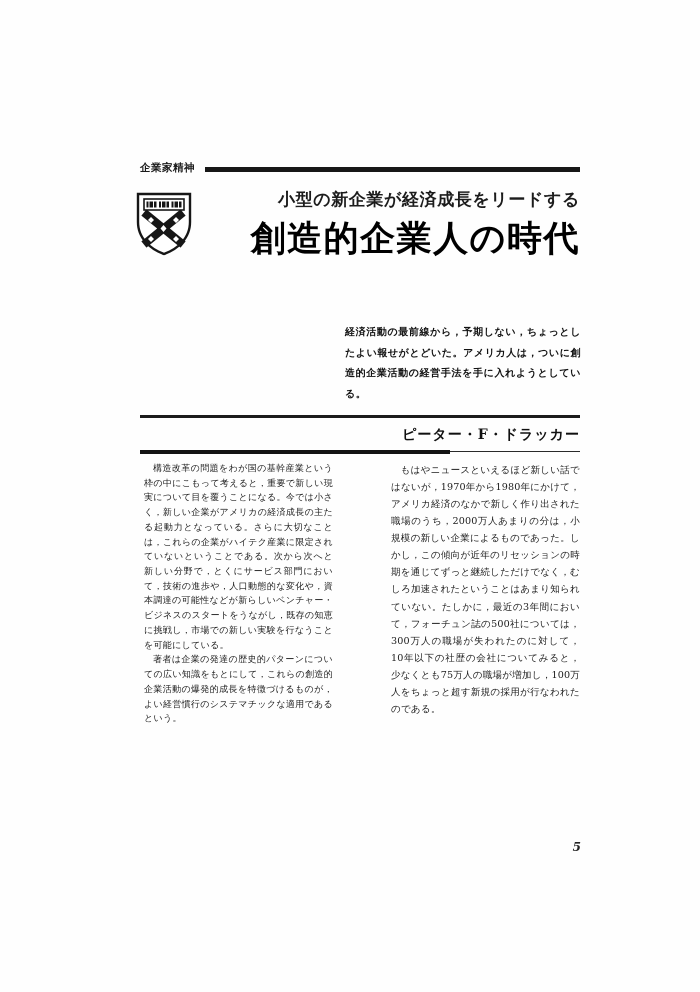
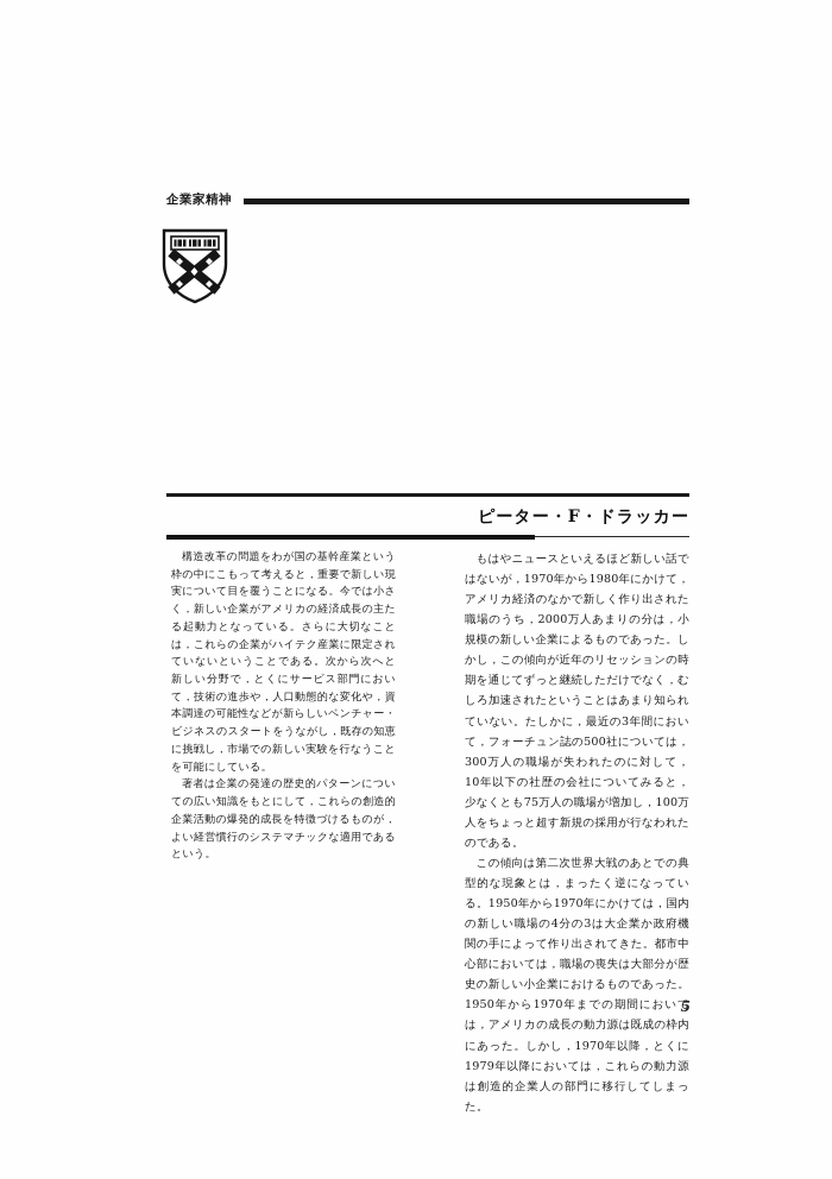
  企業家精神
- 小型の新企業が経済成長をリードする
- 創造的企業人の時代
- 経済活動の最前線から，予期しない，ちょっとしたよい報せがとどいた。アメリカ人は，ついに創造的企業活動の経営手法を手に入れようとしている。
  ピーター・F・ドラッカー
  構造改革の問題をわが国の基幹産業という枠の中にこもって考えると，重要で新しい現実について目を覆うことになる。今では小さく，新しい企業がアメリカの経済成長の主たる起動力となっている。さらに大切なことは，これらの企業がハイテク産業に限定されていないということである。次から次へと新しい分野で，とくにサービス部門において，技術の進歩や，人口動態的な変化や，資本調達の可能性などが新らしいベンチャー・ビジネスのスタートをうながし，既存の知恵に挑戦し，市場での新しい実験を行なうことを可能にしている。
  著者は企業の発達の歴史的パターンについての広い知識をもとにして，これらの創造的企業活動の爆発的成長を特徴づけるものが，よい経営慣行のシステマチックな適用であるという。
  もはやニュースといえるほど新しい話ではないが，1970年から1980年にかけて，アメリカ経済のなかで新しく作り出された職場のうち，2000万人あまりの分は，小規模の新しい企業によるものであった。しかし，この傾向が近年のリセッションの時期を通じてずっと継続しただけでなく，むしろ加速されたということはあまり知られていない。たしかに，最近の3年間において，フォーチュン誌の500社については，300万人の職場が失われたのに対して，10年以下の社歴の会社についてみると，少なくとも75万人の職場が増加し，100万人をちょっと超す新規の採用が行なわれたのである。
+ この傾向は第二次世界大戦のあとでの典型的な現象とは，まったく逆になっている。1950年から1970年にかけては，国内の新しい職場の4分の3は大企業か政府機関の手によって作り出されてきた。都市中心部においては，職場の喪失は大部分が歴史の新しい小企業におけるものであった。1950年から1970年までの期間においては，アメリカの成長の動力源は既成の枠内にあった。しかし，1970年以降，とくに1979年以降においては，これらの動力源は創造的企業人の部門に移行してしまった。
  5
